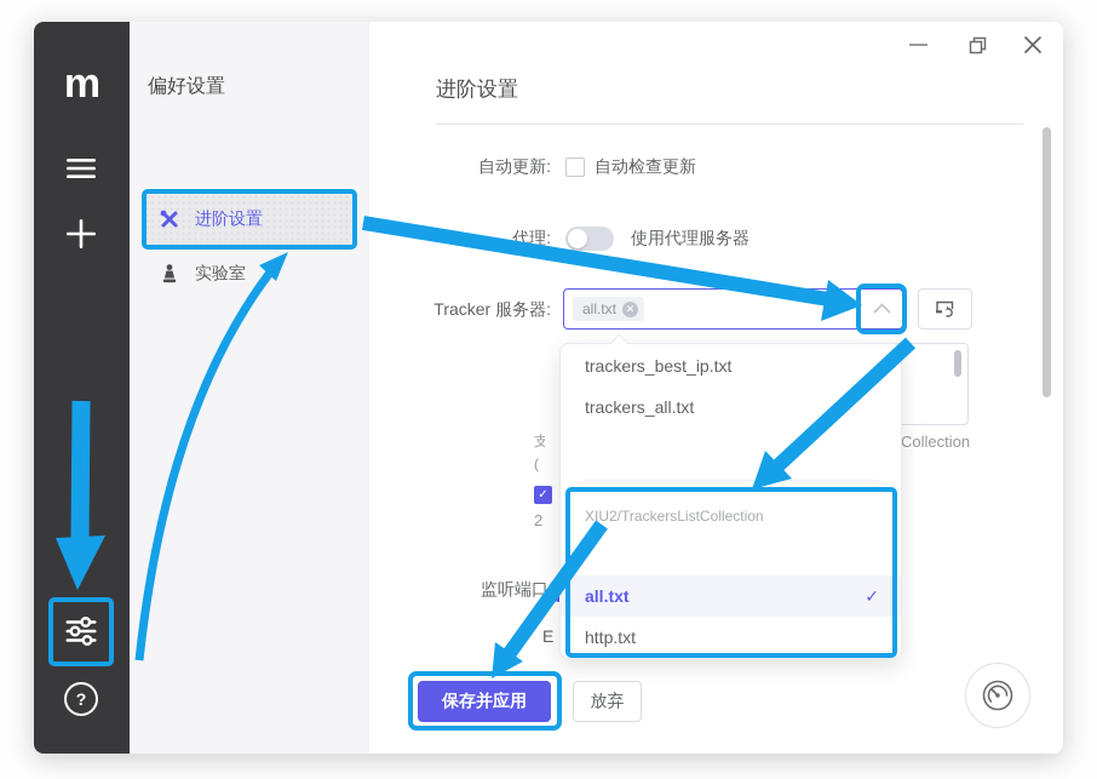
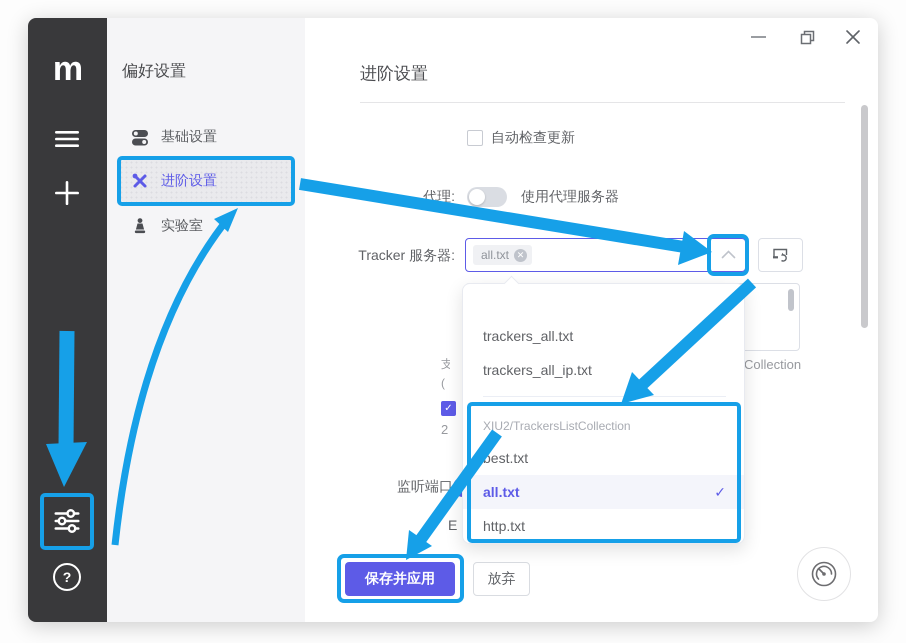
  m
  ?
  偏好设置
+ 基础设置
  进阶设置
  实验室
  进阶设置
- 自动更新:
  自动检查更新
  代理:
  使用代理服务器
  Tracker 服务器:
  all.txt
  ✕
  支
  Collection
  (
  ✓
  2
  监听端口
  E
- trackers_best_ip.txt
  trackers_all.txt
+ trackers_all_ip.txt
  XIU2/TrackersListCollection
+ best.txt
  all.txt
  ✓
  http.txt
  保存并应用
  放弃
